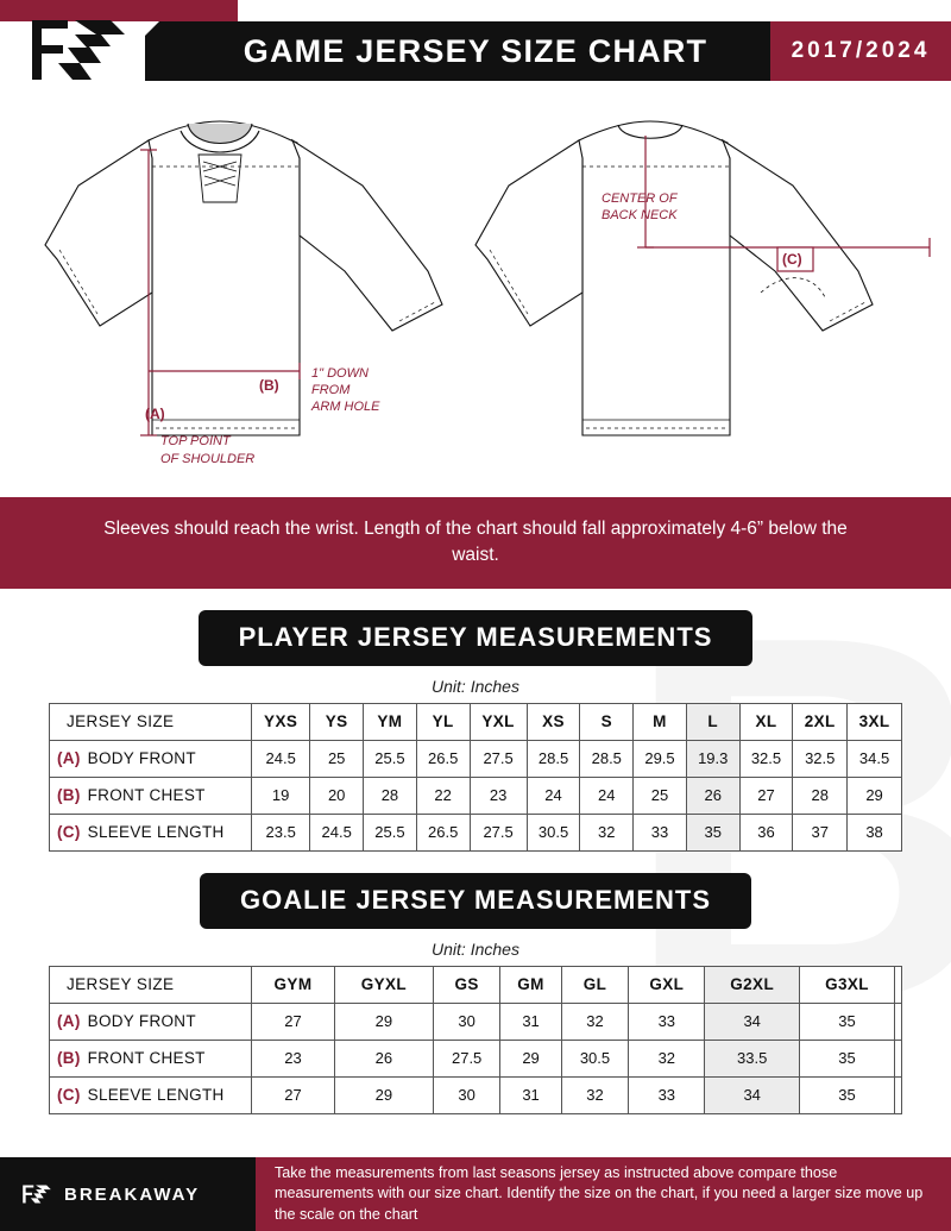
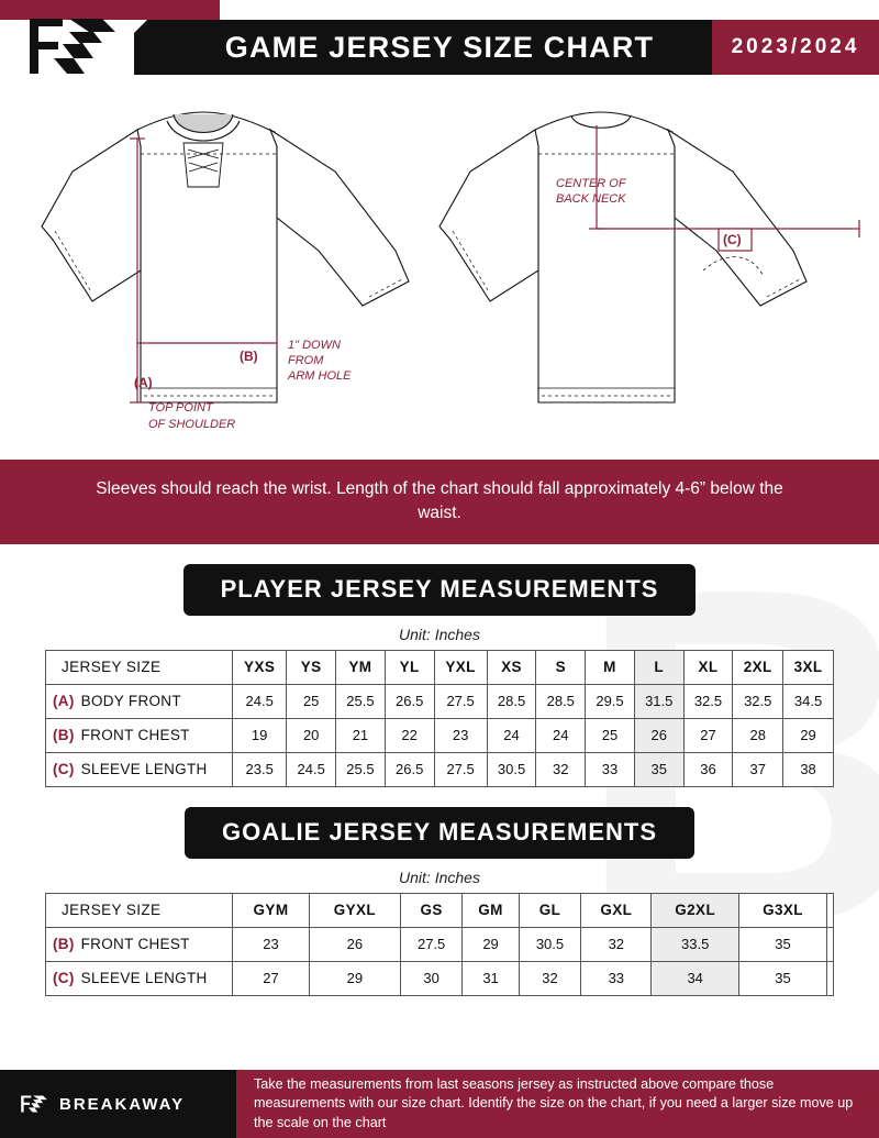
  GAME JERSEY SIZE CHART
- 2017/2024
+ 2023/2024
  (A)
  (B)
  TOP POINT
  OF SHOULDER
  1" DOWN
  FROM
  ARM HOLE
  (C)
  CENTER OF
  BACK NECK
  Sleeves should reach the wrist. Length of the chart should fall approximately 4-6” below the waist.
  PLAYER JERSEY MEASUREMENTS
  Unit: Inches
  JERSEY SIZE	YXS	YS	YM	YL	YXL	XS	S	M	L	XL	2XL	3XL
- (A) BODY FRONT	24.5	25	25.5	26.5	27.5	28.5	28.5	29.5	19.3	32.5	32.5	34.5
+ (A) BODY FRONT	24.5	25	25.5	26.5	27.5	28.5	28.5	29.5	31.5	32.5	32.5	34.5
- (B) FRONT CHEST	19	20	28	22	23	24	24	25	26	27	28	29
+ (B) FRONT CHEST	19	20	21	22	23	24	24	25	26	27	28	29
  (C) SLEEVE LENGTH	23.5	24.5	25.5	26.5	27.5	30.5	32	33	35	36	37	38
  GOALIE JERSEY MEASUREMENTS
  Unit: Inches
  JERSEY SIZE	GYM	GYXL	GS	GM	GL	GXL	G2XL	G3XL
- (A) BODY FRONT	27	29	30	31	32	33	34	35
  (B) FRONT CHEST	23	26	27.5	29	30.5	32	33.5	35
  (C) SLEEVE LENGTH	27	29	30	31	32	33	34	35
  BREAKAWAY
  Take the measurements from last seasons jersey as instructed above compare those measurements with our size chart. Identify the size on the chart, if you need a larger size move up the scale on the chart
